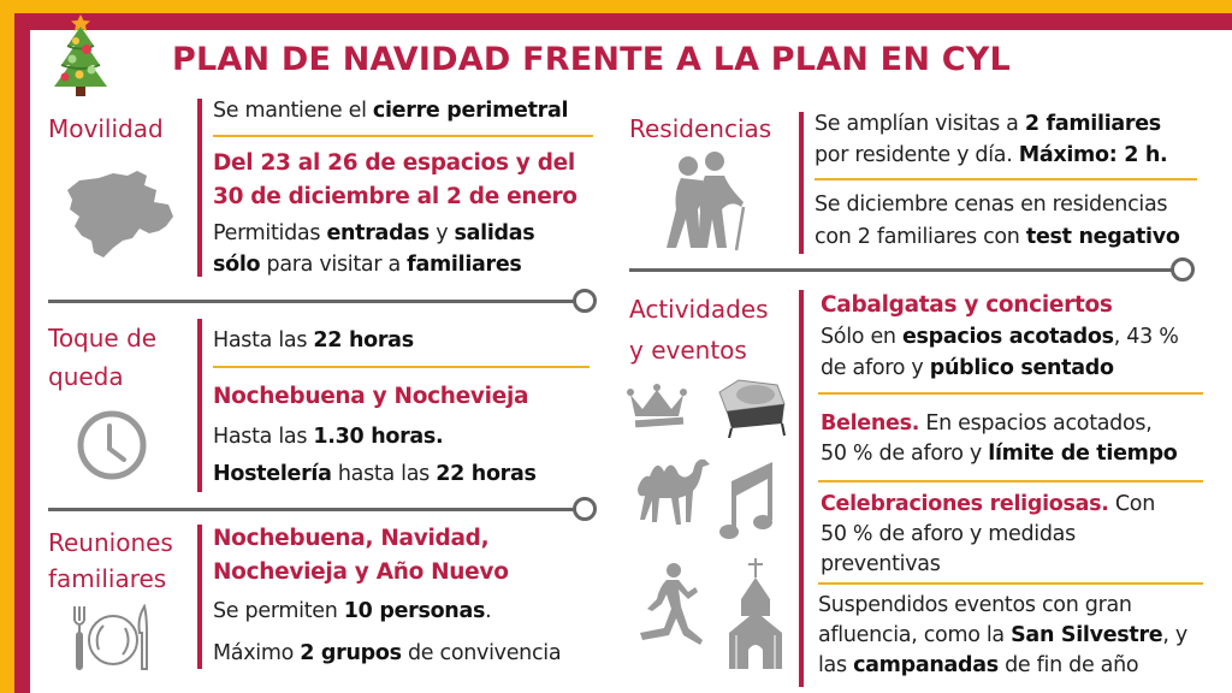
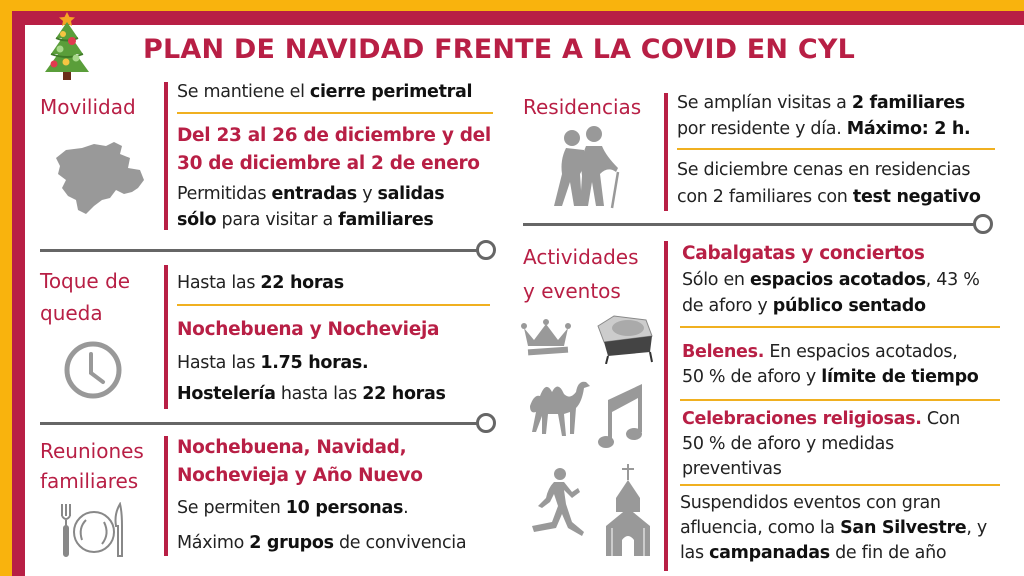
- PLAN DE NAVIDAD FRENTE A LA PLAN EN CYL
+ PLAN DE NAVIDAD FRENTE A LA COVID EN CYL
  Movilidad
  Se mantiene el cierre perimetral
- Del 23 al 26 de espacios y del
+ Del 23 al 26 de diciembre y del
  30 de diciembre al 2 de enero
  Permitidas entradas y salidas
  sólo para visitar a familiares
  Toque de
  queda
  Hasta las 22 horas
  Nochebuena y Nochevieja
- Hasta las 1.30 horas.
+ Hasta las 1.75 horas.
  Hostelería hasta las 22 horas
  Reuniones
  familiares
  Nochebuena, Navidad,
  Nochevieja y Año Nuevo
  Se permiten 10 personas.
  Máximo 2 grupos de convivencia
  Residencias
  Se amplían visitas a 2 familiares
  por residente y día. Máximo: 2 h.
  Se diciembre cenas en residencias
  con 2 familiares con test negativo
  Actividades
  y eventos
  Cabalgatas y conciertos
  Sólo en espacios acotados, 43 %
  de aforo y público sentado
  Belenes. En espacios acotados,
  50 % de aforo y límite de tiempo
  Celebraciones religiosas. Con
  50 % de aforo y medidas
  preventivas
  Suspendidos eventos con gran
  afluencia, como la San Silvestre, y
  las campanadas de fin de año
